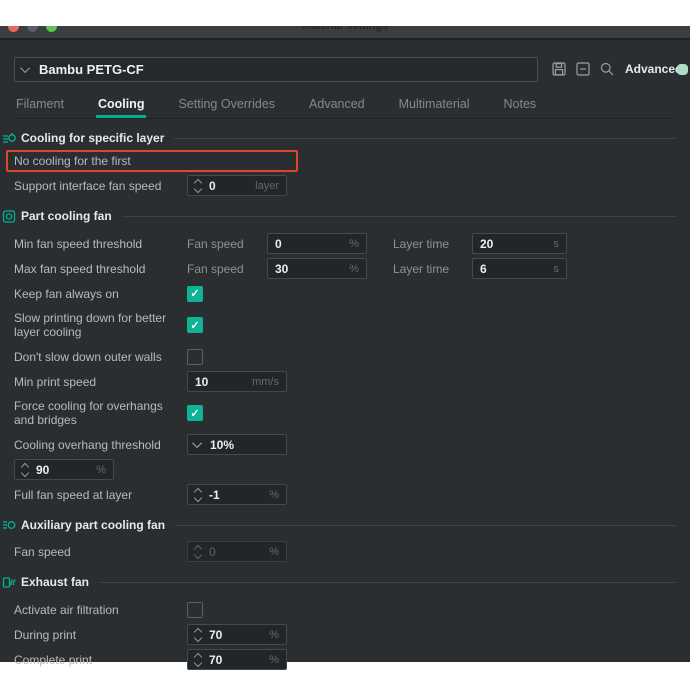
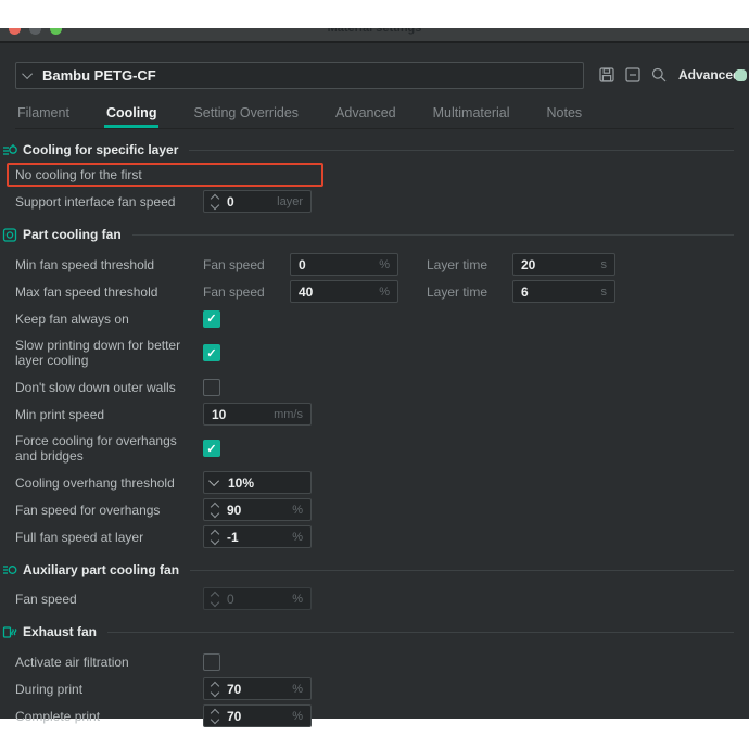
  Material settings
  Bambu PETG-CF
  Advance
  Filament
  Cooling
  Setting Overrides
  Advanced
  Multimaterial
  Notes
  Cooling for specific layer
  No cooling for the first
  Support interface fan speed
  0
  layer
  Part cooling fan
  Min fan speed threshold
  Fan speed
  0
  %
  Layer time
  20
  s
  Max fan speed threshold
  Fan speed
- 30
+ 40
  %
  Layer time
  6
  s
  Keep fan always on
  Slow printing down for better layer cooling
  Don't slow down outer walls
  Min print speed
  10
  mm/s
  Force cooling for overhangs and bridges
  Cooling overhang threshold
  10%
+ Fan speed for overhangs
  90
  %
  Full fan speed at layer
  -1
  %
  Auxiliary part cooling fan
  Fan speed
  0
  %
  Exhaust fan
  Activate air filtration
  During print
  70
  %
  Complete print
  70
  %
